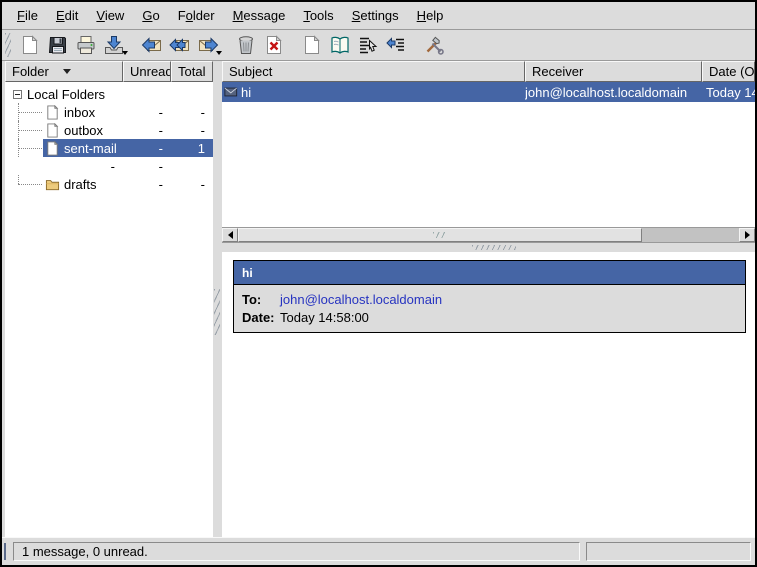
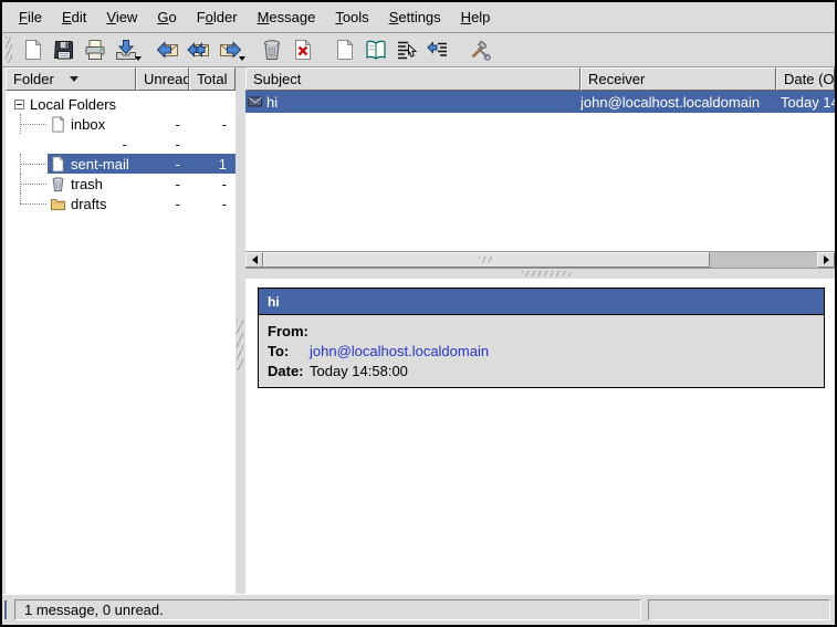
  File
  Edit
  View
  Go
  Folder
  Message
  Tools
  Settings
  Help
  Folder
  Unread
  Total
  Local Folders
  inbox
  -
  -
- outbox
  -
  -
  sent-mail
  -
  1
+ trash
  -
  -
  drafts
  -
  -
  Subject
  Receiver
  Date (O
  hi
  john@localhost.localdomain
  Today 1
  hi
+ From:
  To:
  john@localhost.localdomain
  Date:
  Today 14:58:00
  1 message, 0 unread.
